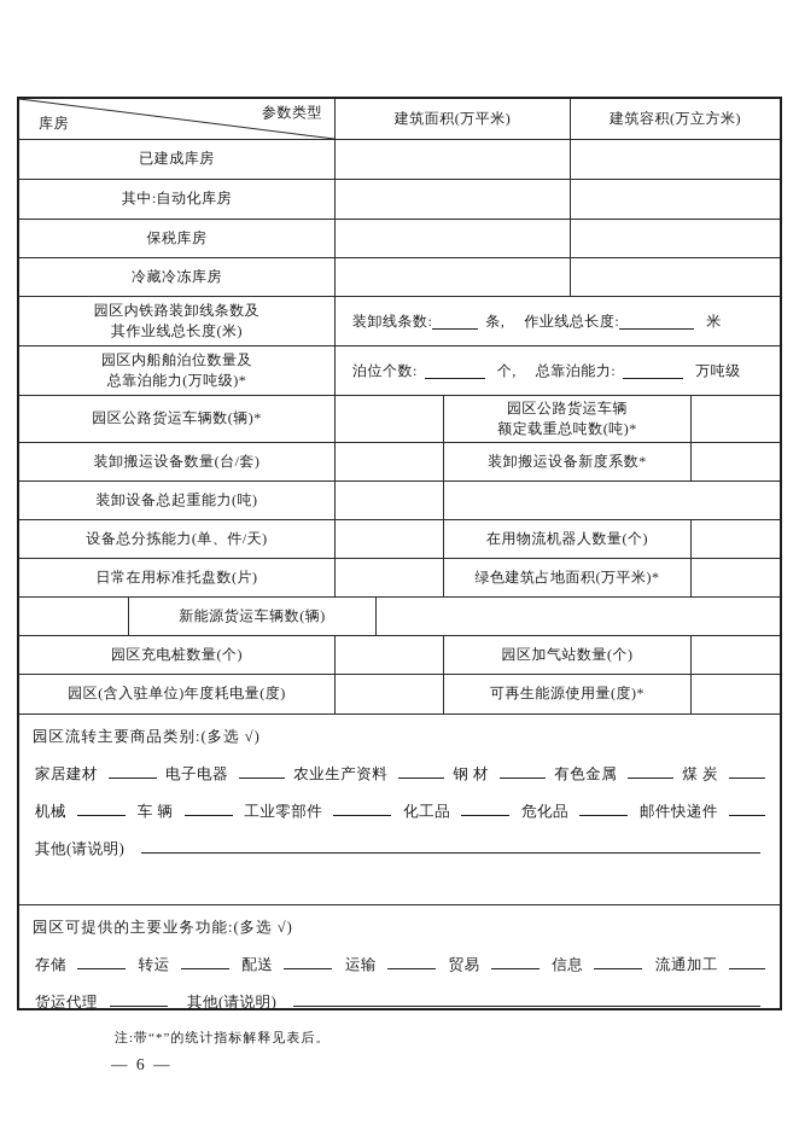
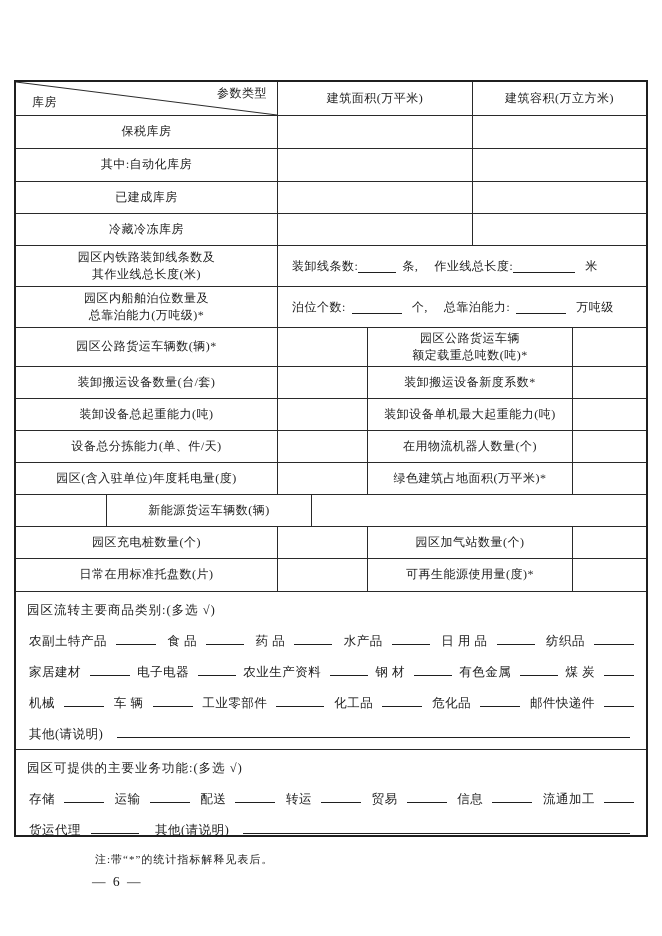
  库房
  参数类型
  建筑面积(万平米)
  建筑容积(万立方米)
- 已建成库房
+ 保税库房
  其中:自动化库房
- 保税库房
+ 已建成库房
  冷藏冷冻库房
  园区内铁路装卸线条数及
  其作业线总长度(米)
  装卸线条数:
  条,
  作业线总长度:
  米
  园区内船舶泊位数量及
  总靠泊能力(万吨级)*
  泊位个数:
  个,
  总靠泊能力:
  万吨级
  园区公路货运车辆数(辆)*
  园区公路货运车辆
  额定载重总吨数(吨)*
  装卸搬运设备数量(台/套)
  装卸搬运设备新度系数*
  装卸设备总起重能力(吨)
+ 装卸设备单机最大起重能力(吨)
  设备总分拣能力(单、件/天)
  在用物流机器人数量(个)
- 日常在用标准托盘数(片)
+ 园区(含入驻单位)年度耗电量(度)
  绿色建筑占地面积(万平米)*
  新能源货运车辆数(辆)
  园区充电桩数量(个)
  园区加气站数量(个)
- 园区(含入驻单位)年度耗电量(度)
+ 日常在用标准托盘数(片)
  可再生能源使用量(度)*
  园区流转主要商品类别:(多选 √)
+ 农副土特产品
+ 食 品
+ 药 品
+ 水产品
+ 日 用 品
+ 纺织品
  家居建材
  电子电器
  农业生产资料
  钢 材
  有色金属
  煤 炭
  机械
  车 辆
  工业零部件
  化工品
  危化品
  邮件快递件
  其他(请说明)
  园区可提供的主要业务功能:(多选 √)
  存储
- 转运
+ 运输
  配送
- 运输
+ 转运
  贸易
  信息
  流通加工
  货运代理
  其他(请说明)
  注:带“*”的统计指标解释见表后。
  — 6 —
